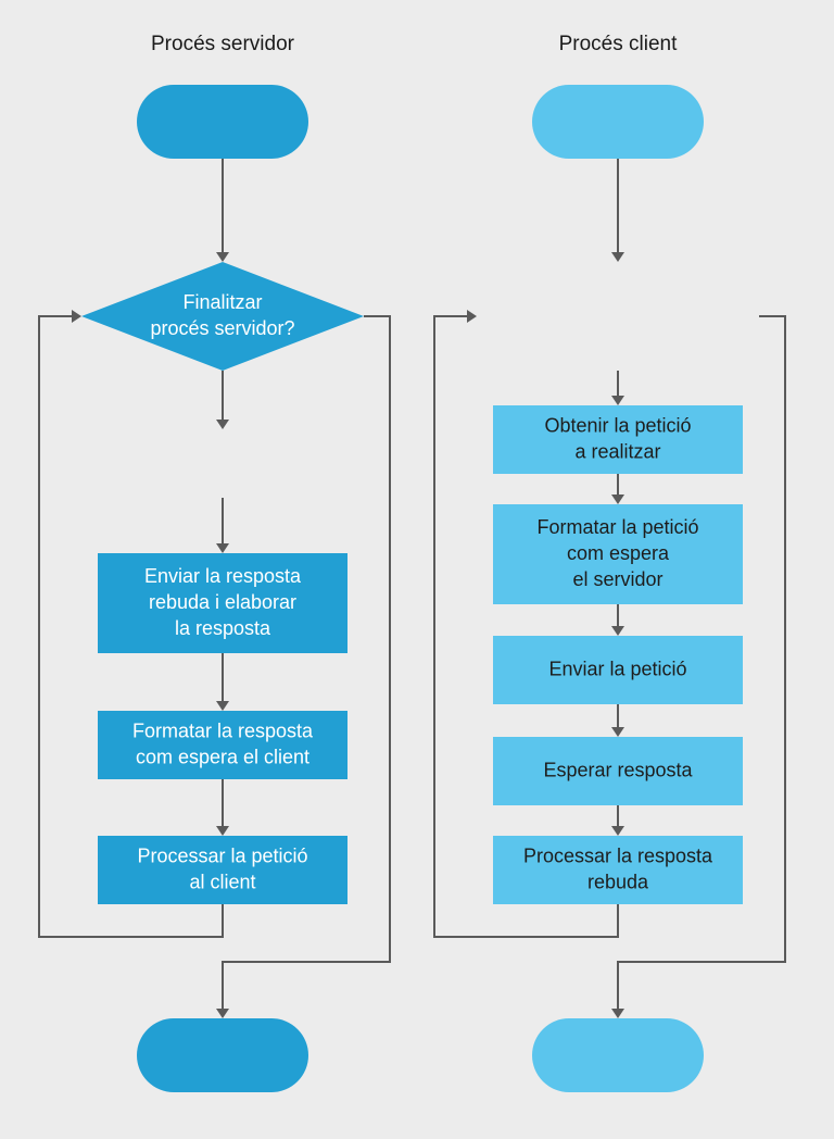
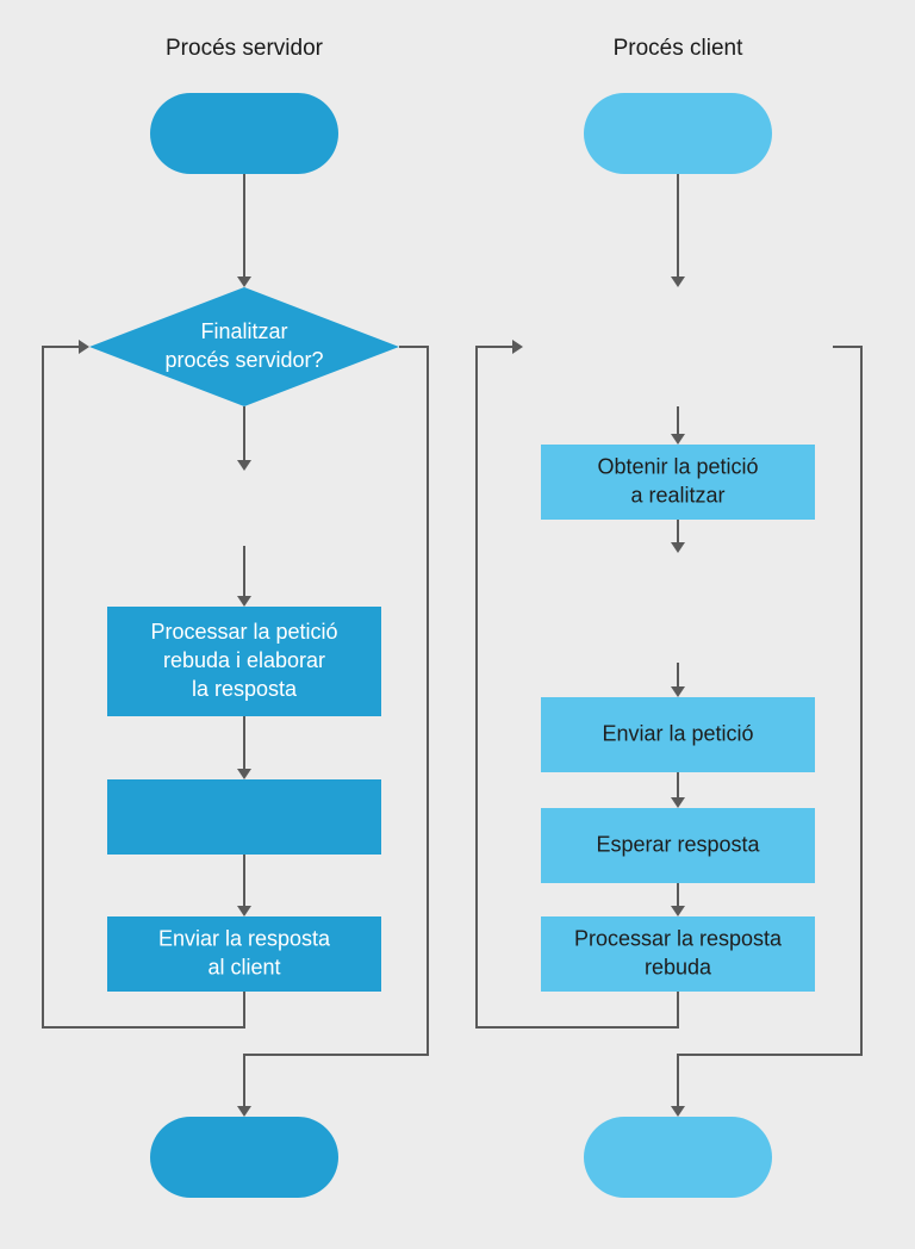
  Finalitzar procés servidor?
- Enviar la resposta rebuda i elaborar la resposta
+ Processar la petició rebuda i elaborar la resposta
- Formatar la resposta com espera el client
- Processar la petició al client
+ Enviar la resposta al client
  Obtenir la petició a realitzar
- Formatar la petició com espera el servidor
  Enviar la petició
  Esperar resposta
  Processar la resposta rebuda
  Procés servidor
  Procés client
